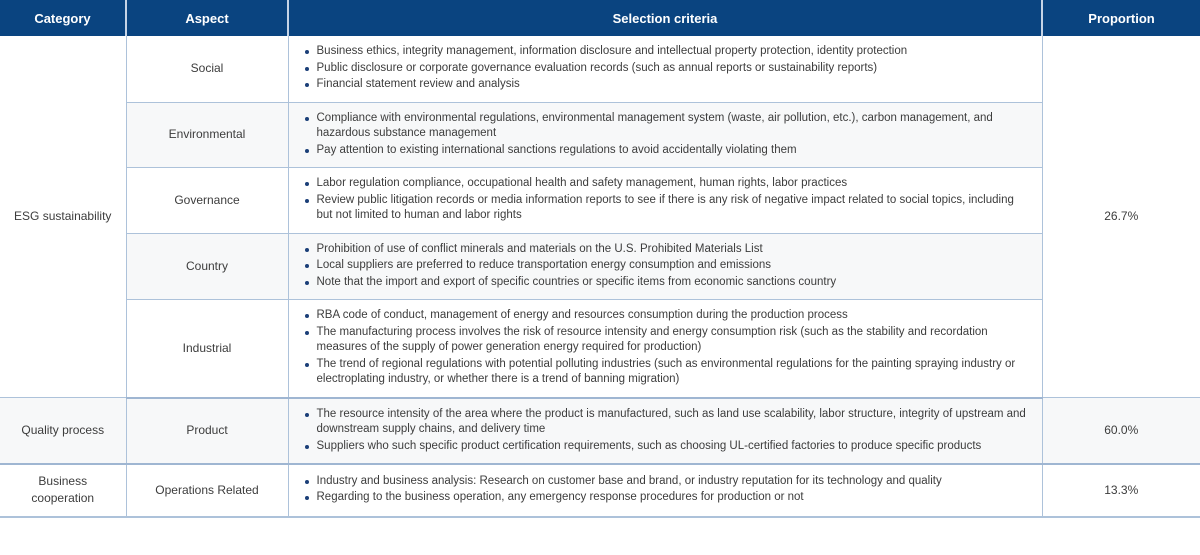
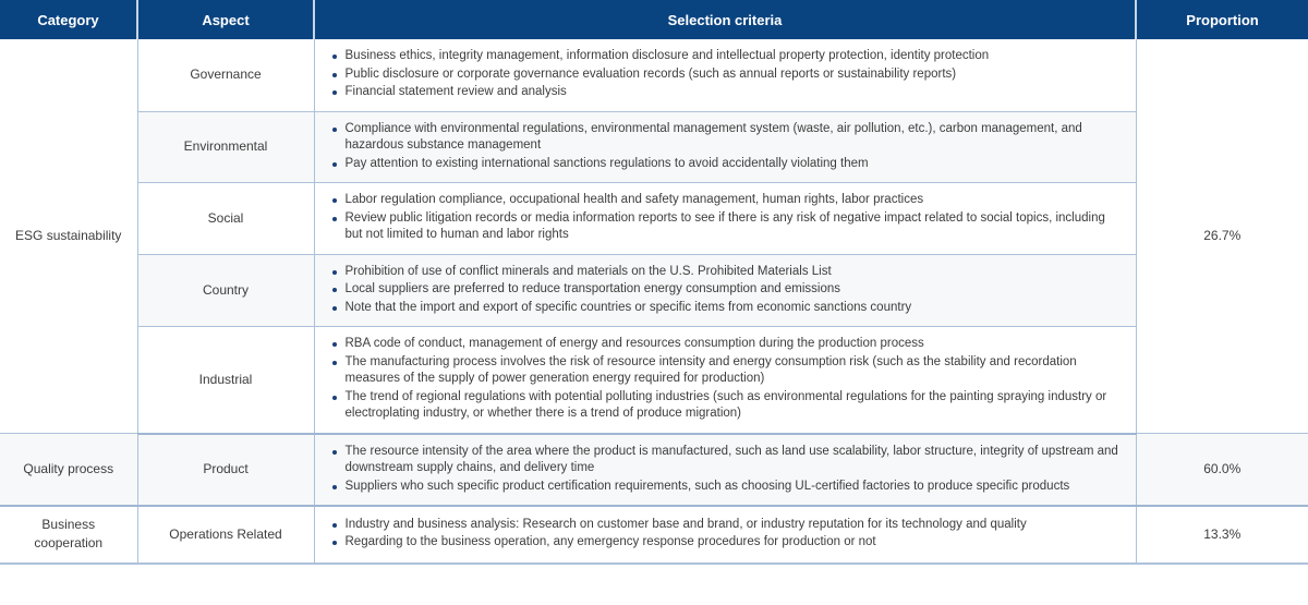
  Category	Aspect	Selection criteria	Proportion
- ESG sustainability	Social	Business ethics, integrity management, information disclosure and intellectual property protection, identity protectionPublic disclosure or corporate governance evaluation records (such as annual reports or sustainability reports)Financial statement review and analysis	26.7%
+ ESG sustainability	Governance	Business ethics, integrity management, information disclosure and intellectual property protection, identity protectionPublic disclosure or corporate governance evaluation records (such as annual reports or sustainability reports)Financial statement review and analysis	26.7%
  Environmental	Compliance with environmental regulations, environmental management system (waste, air pollution, etc.), carbon management, and hazardous substance managementPay attention to existing international sanctions regulations to avoid accidentally violating them
- Governance	Labor regulation compliance, occupational health and safety management, human rights, labor practicesReview public litigation records or media information reports to see if there is any risk of negative impact related to social topics, including but not limited to human and labor rights
+ Social	Labor regulation compliance, occupational health and safety management, human rights, labor practicesReview public litigation records or media information reports to see if there is any risk of negative impact related to social topics, including but not limited to human and labor rights
  Country	Prohibition of use of conflict minerals and materials on the U.S. Prohibited Materials ListLocal suppliers are preferred to reduce transportation energy consumption and emissionsNote that the import and export of specific countries or specific items from economic sanctions country
- Industrial	RBA code of conduct, management of energy and resources consumption during the production processThe manufacturing process involves the risk of resource intensity and energy consumption risk (such as the stability and recordation measures of the supply of power generation energy required for production)The trend of regional regulations with potential polluting industries (such as environmental regulations for the painting spraying industry or electroplating industry, or whether there is a trend of banning migration)
+ Industrial	RBA code of conduct, management of energy and resources consumption during the production processThe manufacturing process involves the risk of resource intensity and energy consumption risk (such as the stability and recordation measures of the supply of power generation energy required for production)The trend of regional regulations with potential polluting industries (such as environmental regulations for the painting spraying industry or electroplating industry, or whether there is a trend of produce migration)
  Quality process	Product	The resource intensity of the area where the product is manufactured, such as land use scalability, labor structure, integrity of upstream and downstream supply chains, and delivery timeSuppliers who such specific product certification requirements, such as choosing UL-certified factories to produce specific products	60.0%
  Business cooperation	Operations Related	Industry and business analysis: Research on customer base and brand, or industry reputation for its technology and qualityRegarding to the business operation, any emergency response procedures for production or not	13.3%
